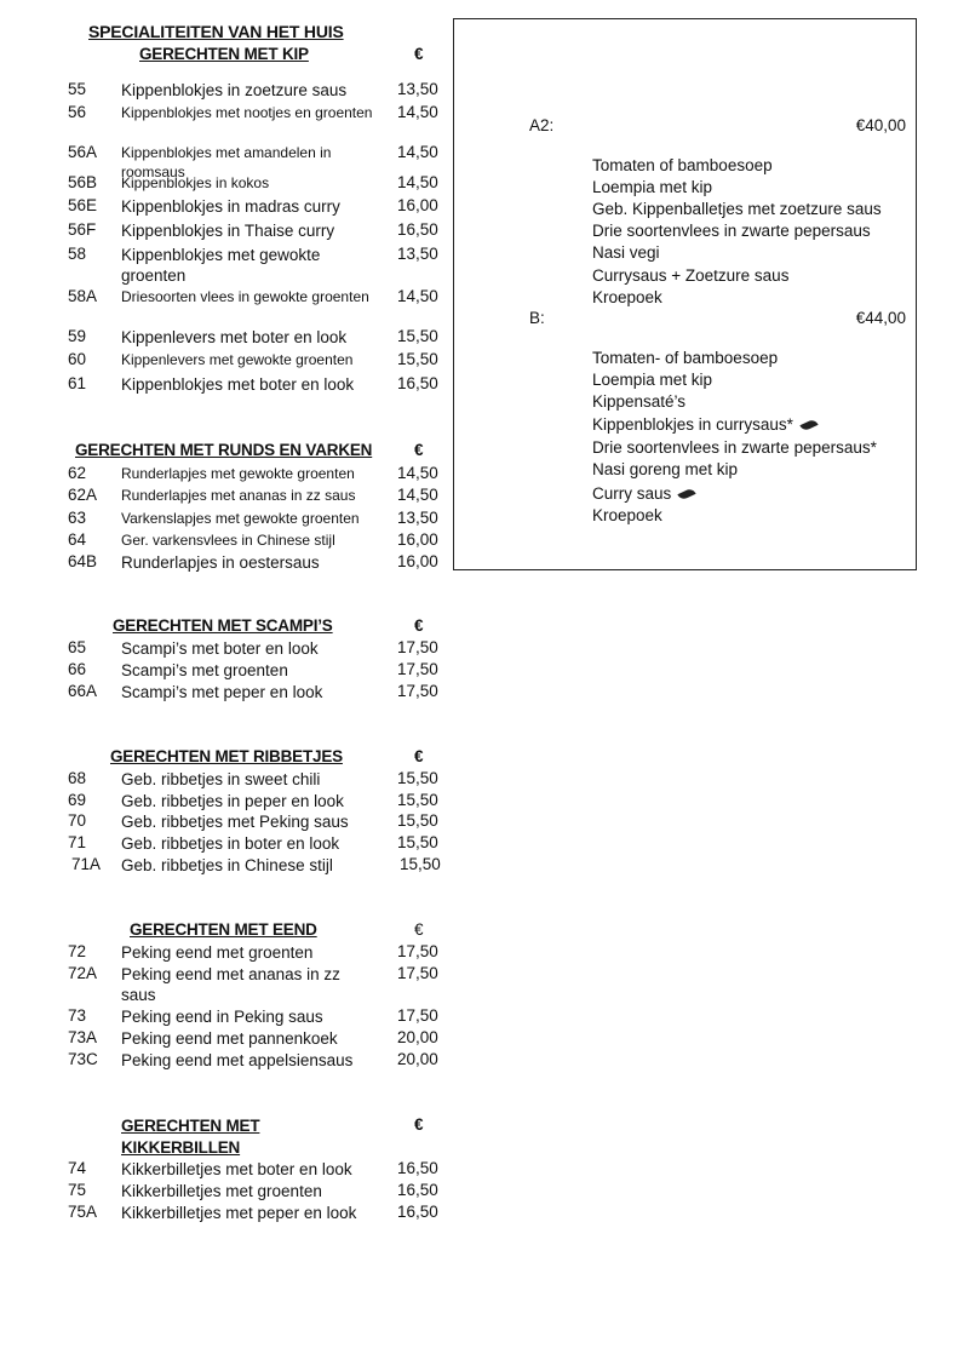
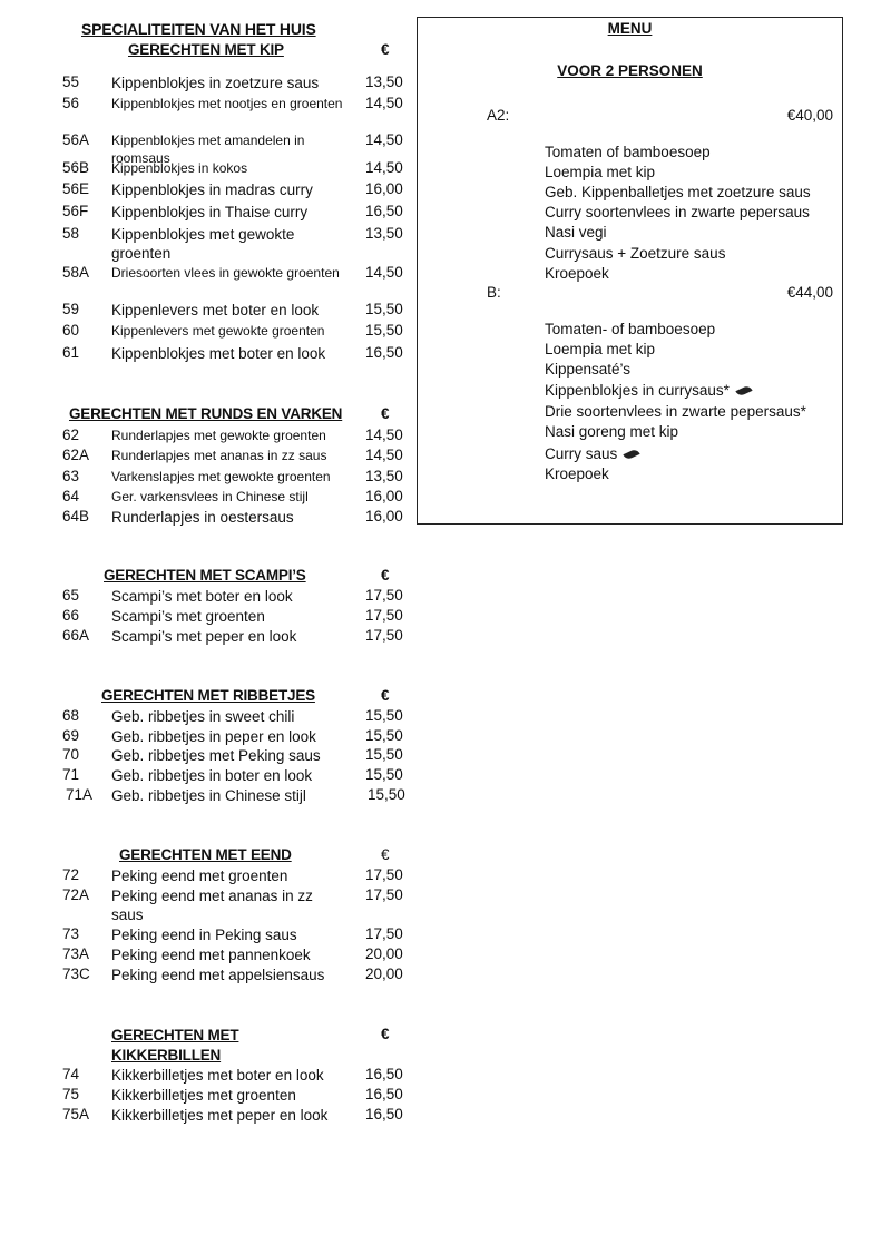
  SPECIALITEITEN VAN HET HUIS
  GERECHTEN MET KIP
  €
  55
  Kippenblokjes in zoetzure saus
  13,50
  56
  Kippenblokjes met nootjes en groenten
  14,50
  56A
  Kippenblokjes met amandelen in roomsaus
  14,50
  56B
  Kippenblokjes in kokos
  14,50
  56E
  Kippenblokjes in madras curry
  16,00
  56F
  Kippenblokjes in Thaise curry
  16,50
  58
  Kippenblokjes met gewokte groenten
  13,50
  58A
  Driesoorten vlees in gewokte groenten
  14,50
  59
  Kippenlevers met boter en look
  15,50
  60
  Kippenlevers met gewokte groenten
  15,50
  61
  Kippenblokjes met boter en look
  16,50
  GERECHTEN MET RUNDS EN VARKEN
  €
  62
  Runderlapjes met gewokte groenten
  14,50
  62A
  Runderlapjes met ananas in zz saus
  14,50
  63
  Varkenslapjes met gewokte groenten
  13,50
  64
  Ger. varkensvlees in Chinese stijl
  16,00
  64B
  Runderlapjes in oestersaus
  16,00
  GERECHTEN MET SCAMPI’S
  €
  65
  Scampi’s met boter en look
  17,50
  66
  Scampi’s met groenten
  17,50
  66A
  Scampi’s met peper en look
  17,50
  GERECHTEN MET RIBBETJES
  €
  68
  Geb. ribbetjes in sweet chili
  15,50
  69
  Geb. ribbetjes in peper en look
  15,50
  70
  Geb. ribbetjes met Peking saus
  15,50
  71
  Geb. ribbetjes in boter en look
  15,50
  71A
  Geb. ribbetjes in Chinese stijl
  15,50
  GERECHTEN MET EEND
  €
  72
  Peking eend met groenten
  17,50
  72A
  Peking eend met ananas in zz saus
  17,50
  73
  Peking eend in Peking saus
  17,50
  73A
  Peking eend met pannenkoek
  20,00
  73C
  Peking eend met appelsiensaus
  20,00
  GERECHTEN MET KIKKERBILLEN
  €
  74
  Kikkerbilletjes met boter en look
  16,50
  75
  Kikkerbilletjes met groenten
  16,50
  75A
  Kikkerbilletjes met peper en look
  16,50
+ MENU
+ VOOR 2 PERSONEN
  A2:
  €40,00
  Tomaten of bamboesoep
  Loempia met kip
  Geb. Kippenballetjes met zoetzure saus
- Drie soortenvlees in zwarte pepersaus
+ Curry soortenvlees in zwarte pepersaus
  Nasi vegi
  Currysaus + Zoetzure saus
  Kroepoek
  B:
  €44,00
  Tomaten- of bamboesoep
  Loempia met kip
  Kippensaté’s
  Kippenblokjes in currysaus*
  Drie soortenvlees in zwarte pepersaus*
  Nasi goreng met kip
  Curry saus
  Kroepoek
